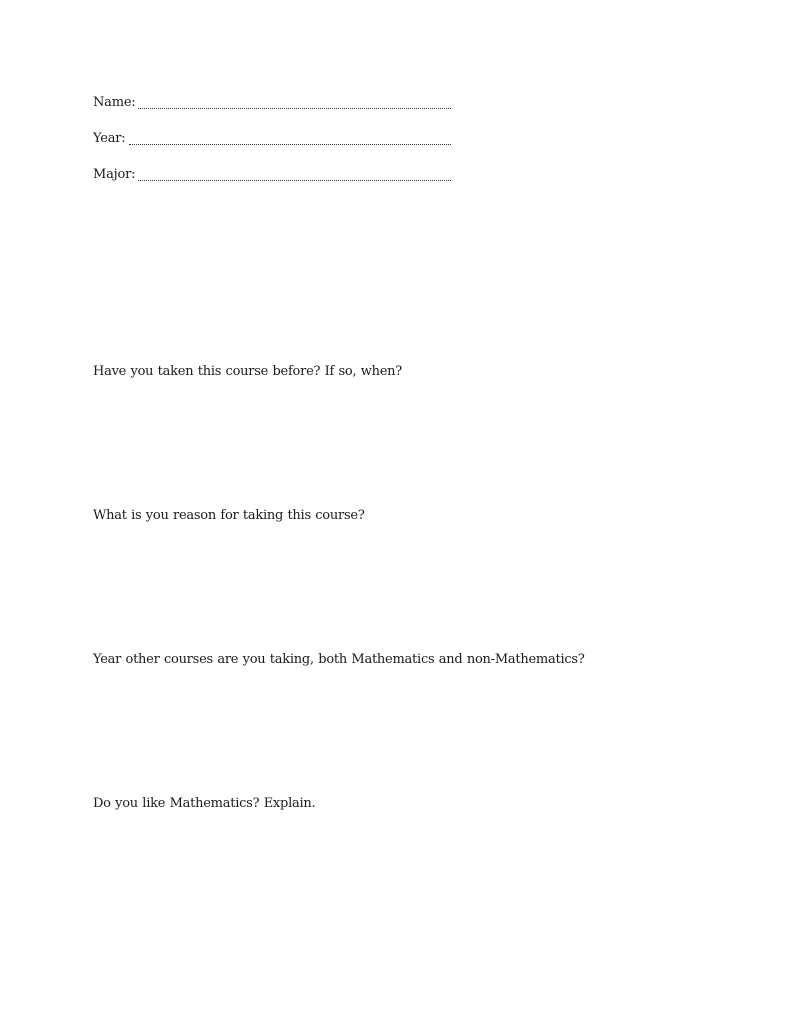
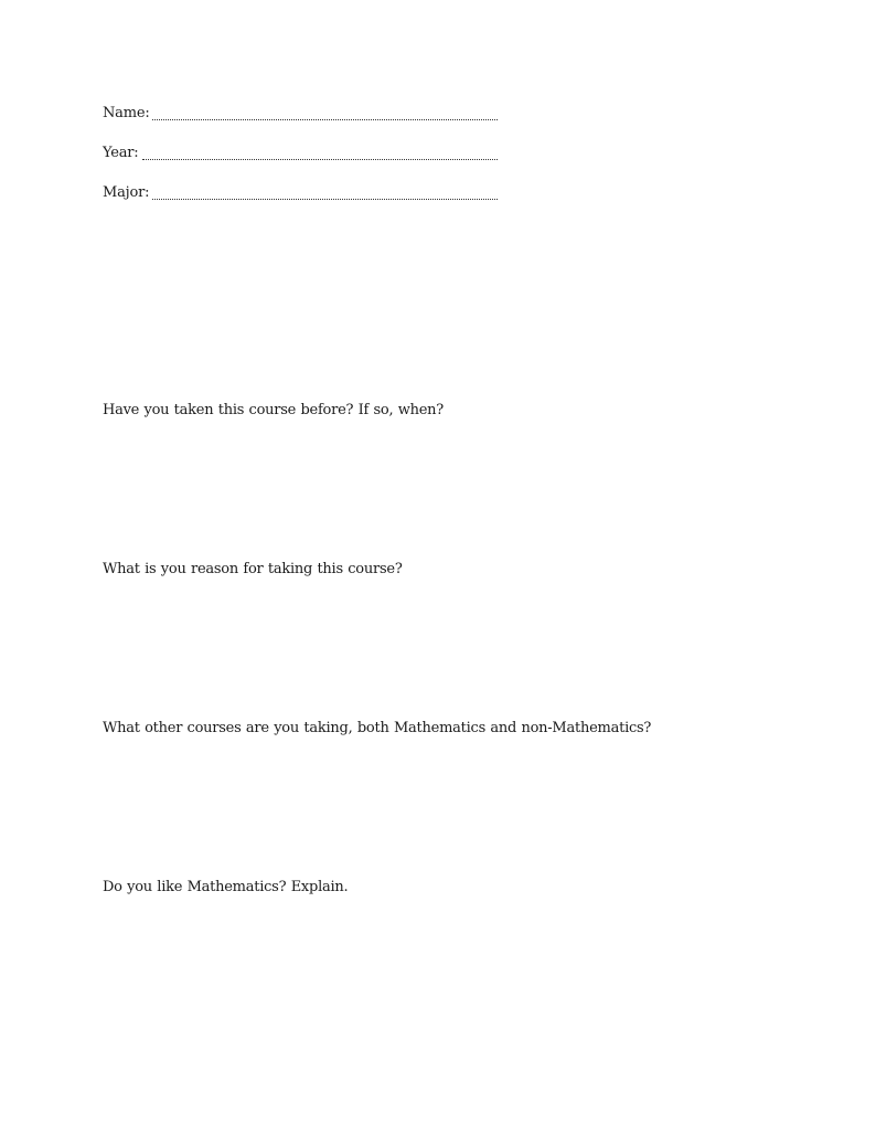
  Name:
  Year:
  Major:
  Have you taken this course before? If so, when?
  What is you reason for taking this course?
- Year other courses are you taking, both Mathematics and non-Mathematics?
+ What other courses are you taking, both Mathematics and non-Mathematics?
  Do you like Mathematics? Explain.
